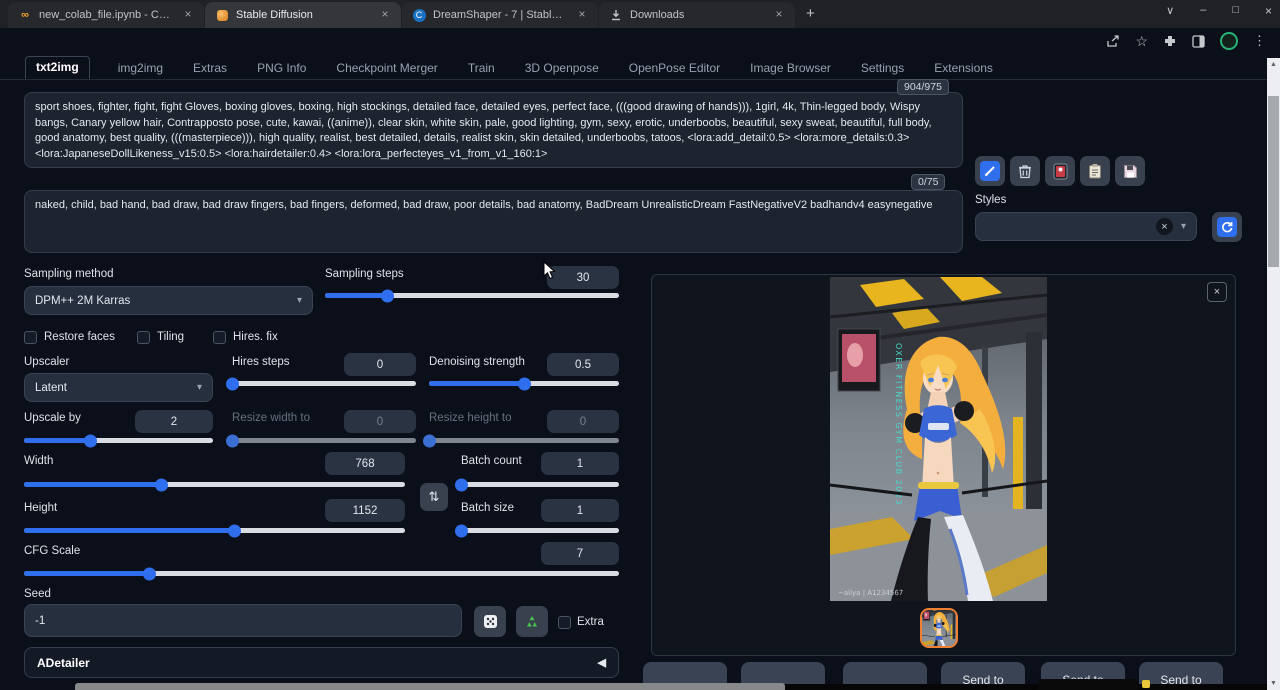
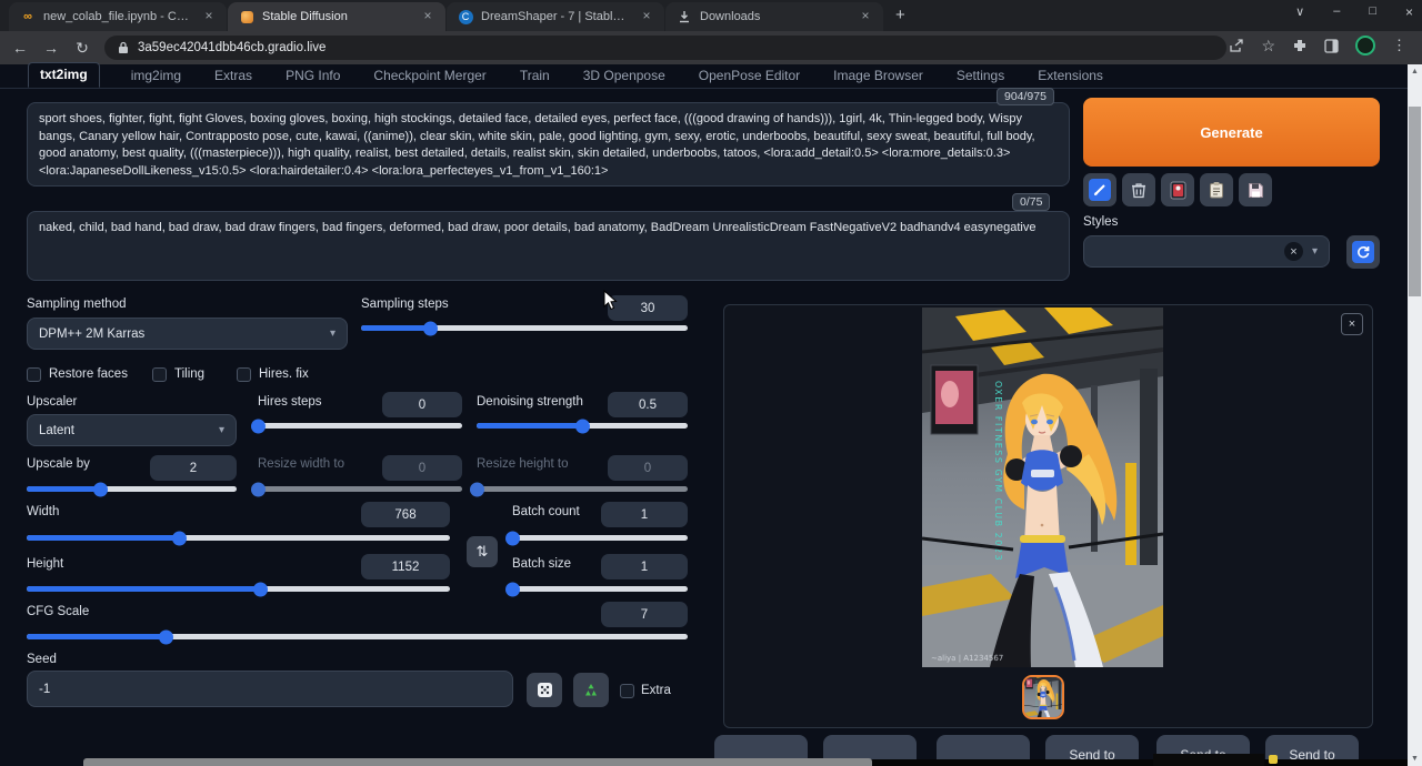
  ∞
  new_colab_file.ipynb - Cola
  ×
  Stable Diffusion
  ×
  C
  DreamShaper - 7 | Stable D
  ×
  Downloads
  ×
  +
  ∨
  –
  □
  ×
+ ←
+ →
+ ↻
+ 3a59ec42041dbb46cb.gradio.live
  ☆
  ⋮
  txt2img
  img2img
  Extras
  PNG Info
  Checkpoint Merger
  Train
  3D Openpose
  OpenPose Editor
  Image Browser
  Settings
  Extensions
  904/975
  sport shoes, fighter, fight, fight Gloves, boxing gloves, boxing, high stockings, detailed face, detailed eyes, perfect face, (((good drawing of hands))), 1girl, 4k, Thin-legged body, Wispy bangs, Canary yellow hair, Contrapposto pose, cute, kawai, ((anime)), clear skin, white skin, pale, good lighting, gym, sexy, erotic, underboobs, beautiful, sexy sweat, beautiful, full body, good anatomy, best quality, (((masterpiece))), high quality, realist, best detailed, details, realist skin, skin detailed, underboobs, tatoos, <lora:add_detail:0.5> <lora:more_details:0.3> <lora:JapaneseDollLikeness_v15:0.5> <lora:hairdetailer:0.4> <lora:lora_perfecteyes_v1_from_v1_160:1>
  0/75
  naked, child, bad hand, bad draw, bad draw fingers, bad fingers, deformed, bad draw, poor details, bad anatomy, BadDream UnrealisticDream FastNegativeV2 badhandv4 easynegative
+ Generate
  Styles
  ×
  ▾
  Sampling method
  DPM++ 2M Karras
  ▾
  Sampling steps
  30
  Restore faces
  Tiling
  Hires. fix
  Upscaler
  Latent
  ▾
  Hires steps
  0
  Denoising strength
  0.5
  Upscale by
  2
  Resize width to
  0
  Resize height to
  0
  Width
  768
  Batch count
  1
  ⇅
  Height
  1152
  Batch size
  1
  CFG Scale
  7
  Seed
  -1
  Extra
- ADetailer
- ◀
  ×
  Send to
  Send to
